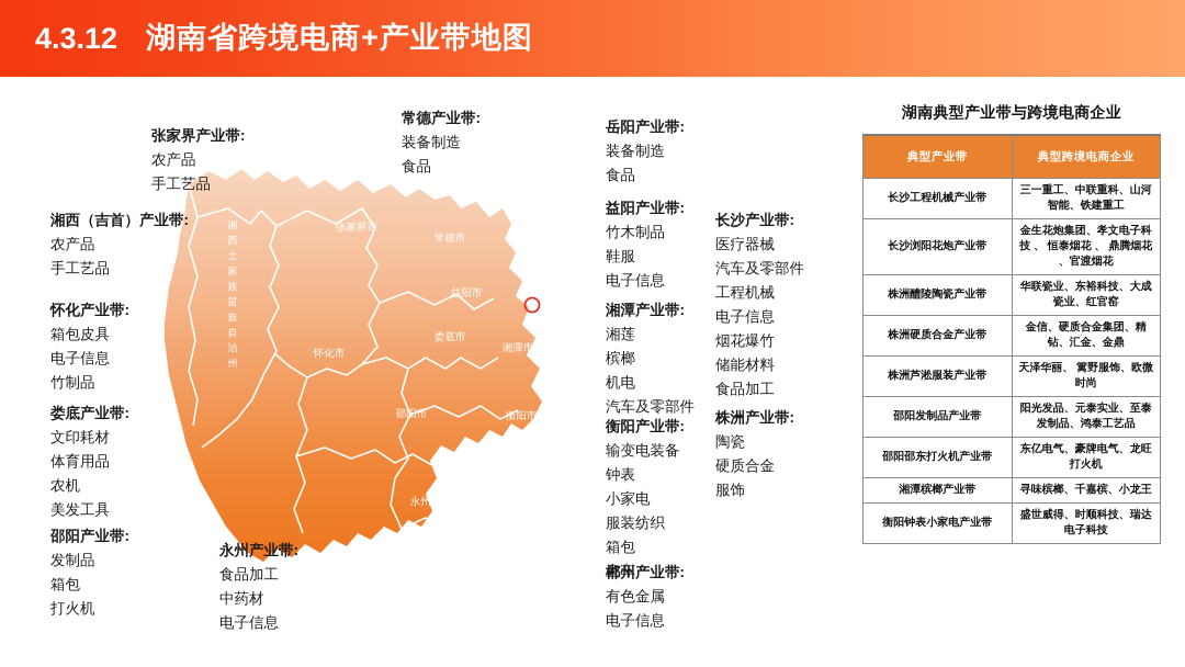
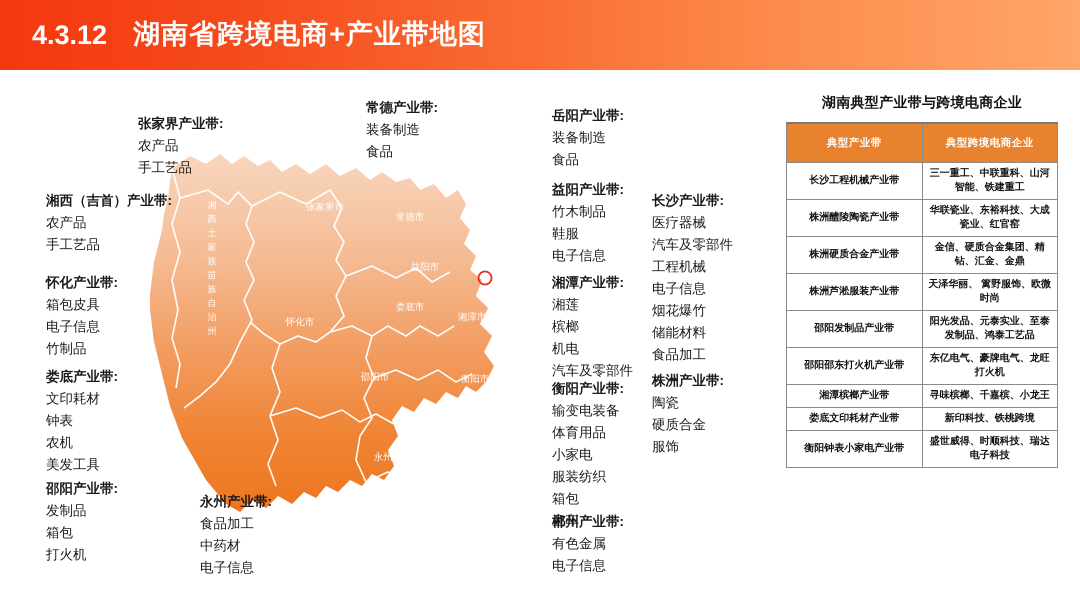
  4.3.12
  湖南省跨境电商+产业带地图
  张家界市
  常德市
  益阳市
  怀化市
  娄底市
  湘潭市
  邵阳市
  衡阳市
  永州市
  湘
  西
  土
  家
  族
  苗
  族
  自
  治
  州
  张家界产业带:
  农产品
  手工艺品
  湘西（吉首）产业带:
  农产品
  手工艺品
  怀化产业带:
  箱包皮具
  电子信息
  竹制品
  娄底产业带:
  文印耗材
- 体育用品
+ 钟表
  农机
  美发工具
  邵阳产业带:
  发制品
  箱包
  打火机
  常德产业带:
  装备制造
  食品
  永州产业带:
  食品加工
  中药材
  电子信息
  岳阳产业带:
  装备制造
  食品
  益阳产业带:
  竹木制品
  鞋服
  电子信息
  湘潭产业带:
  湘莲
  槟榔
  机电
  汽车及零部件
  衡阳产业带:
  输变电装备
- 钟表
+ 体育用品
  小家电
  服装纺织
  箱包
  童车
  郴州产业带:
  有色金属
  电子信息
  长沙产业带:
  医疗器械
  汽车及零部件
  工程机械
  电子信息
  烟花爆竹
  储能材料
  食品加工
  株洲产业带:
  陶瓷
  硬质合金
  服饰
  湖南典型产业带与跨境电商企业
  典型产业带	典型跨境电商企业
  长沙工程机械产业带	三一重工、中联重科、山河智能、铁建重工
- 长沙浏阳花炮产业带	金生花炮集团、孝文电子科技 、 恒泰烟花 、 鼎腾烟花 、官渡烟花
  株洲醴陵陶瓷产业带	华联瓷业、东裕科技、大成瓷业、红官窑
  株洲硬质合金产业带	金信、硬质合金集团、精钻、汇金、金鼎
  株洲芦淞服装产业带	天泽华丽、 篱野服饰、欧微时尚
  邵阳发制品产业带	阳光发品、元泰实业、至泰发制品、鸿泰工艺品
  邵阳邵东打火机产业带	东亿电气、豪牌电气、龙旺打火机
  湘潭槟榔产业带	寻味槟榔、千嘉槟、小龙王
+ 娄底文印耗材产业带	新印科技、铁桃跨境
  衡阳钟表小家电产业带	盛世威得、时顺科技、瑞达电子科技
